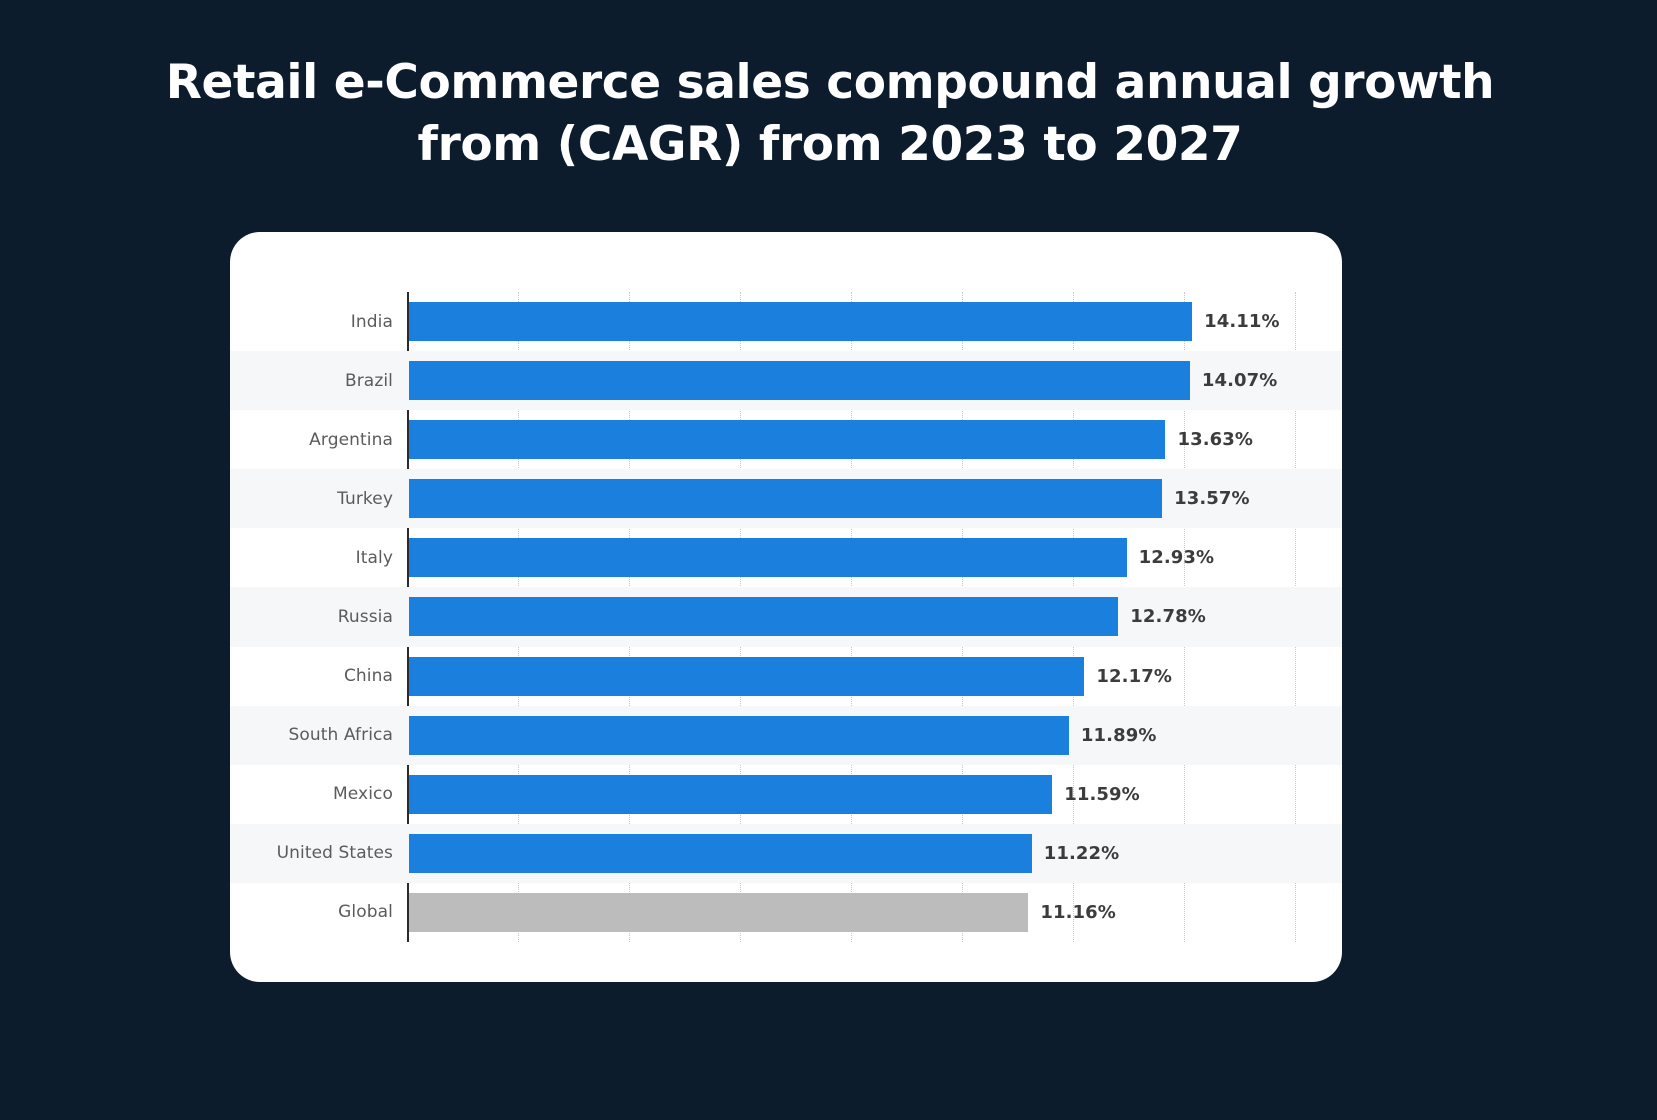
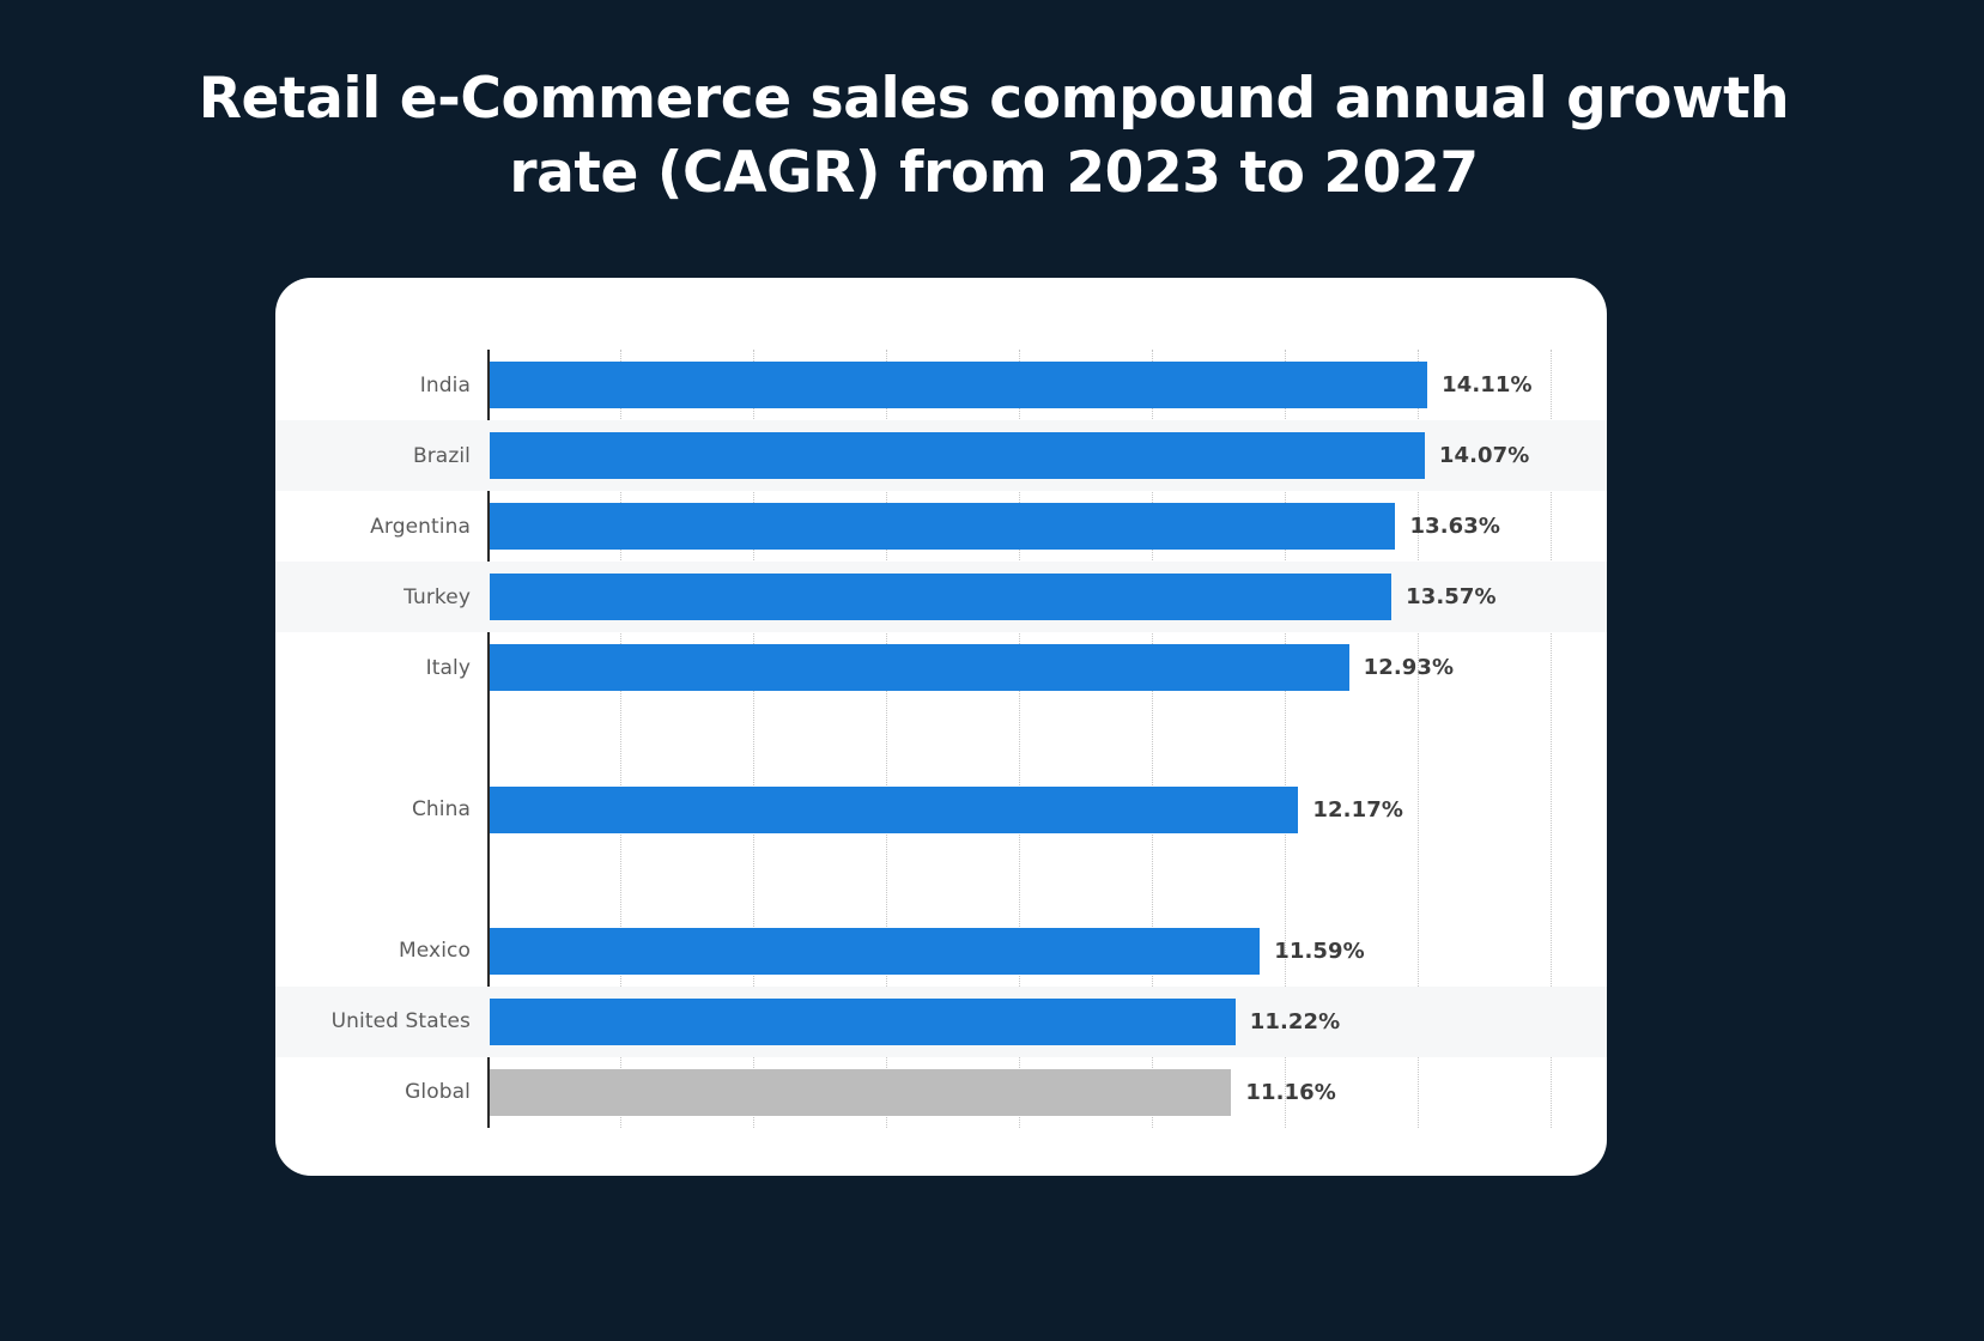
  Retail e-Commerce sales compound annual growth
- from (CAGR) from 2023 to 2027
+ rate (CAGR) from 2023 to 2027
  India
  14.11%
  Brazil
  14.07%
  Argentina
  13.63%
  Turkey
  13.57%
  Italy
  12.93%
- Russia
- 12.78%
  China
  12.17%
- South Africa
- 11.89%
  Mexico
  11.59%
  United States
  11.22%
  Global
  11.16%
